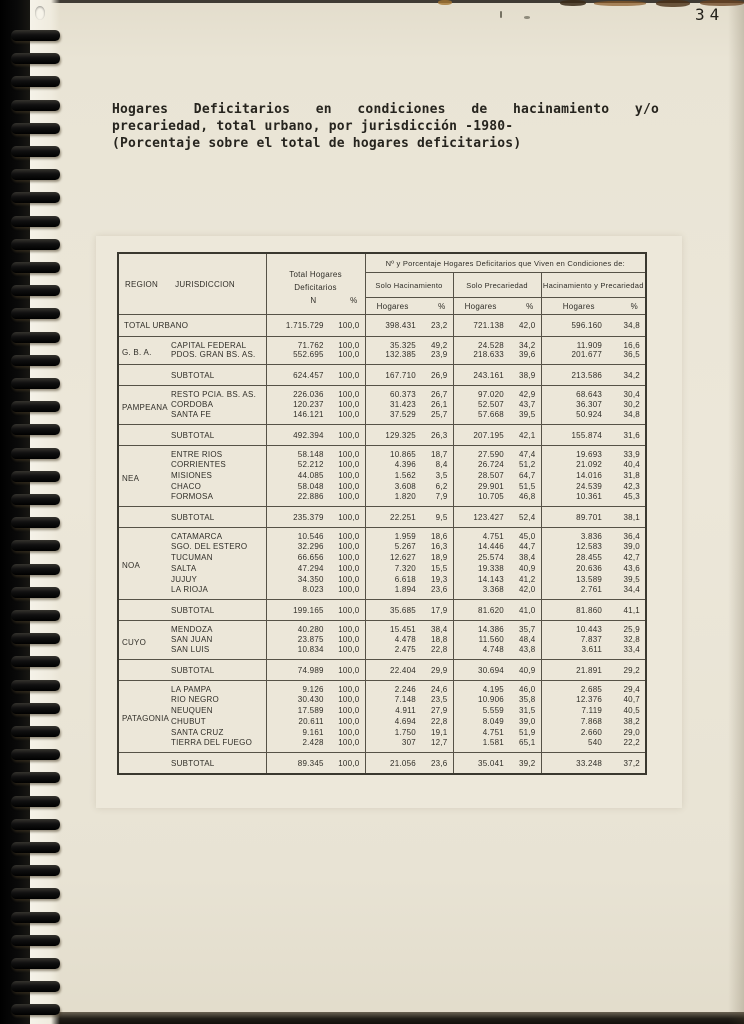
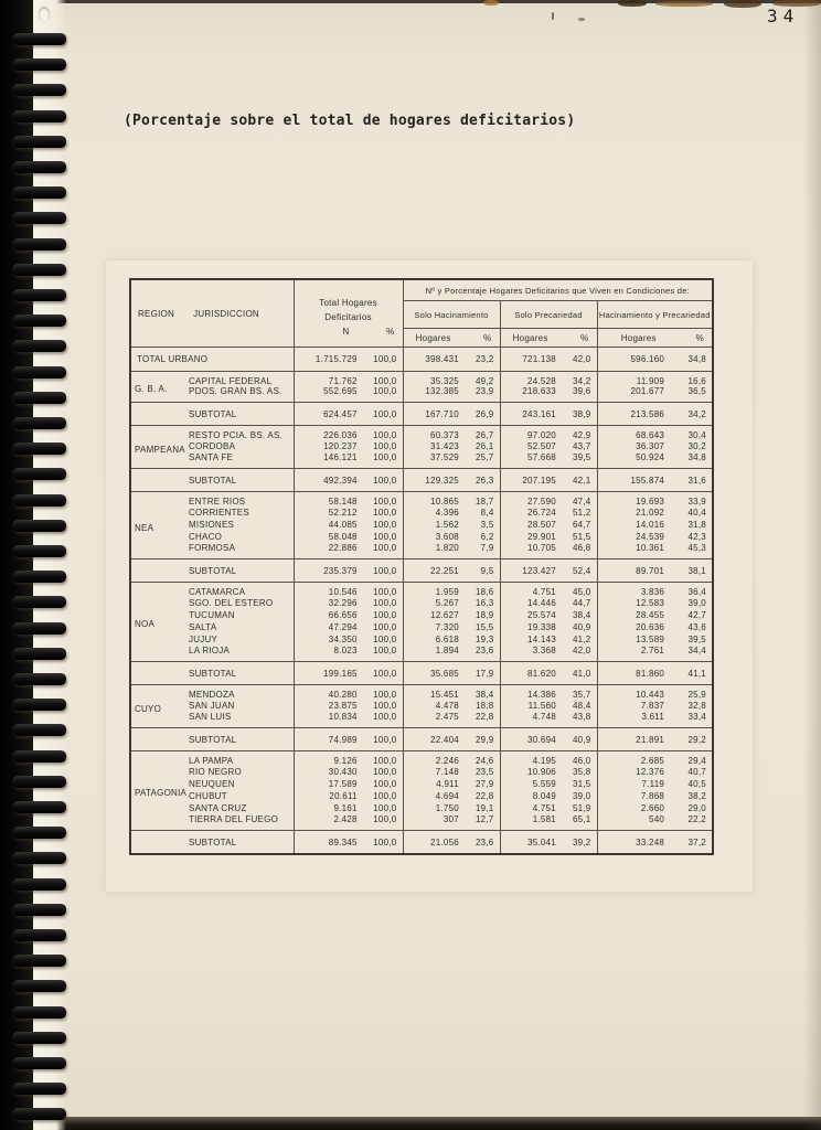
  34
- Hogares Deficitarios en condiciones de hacinamiento y/o
- precariedad, total urbano, por jurisdicción -1980-
  (Porcentaje sobre el total de hogares deficitarios)
  REGION JURISDICCION	Total Hogares Deficitarios N %	Nº y Porcentaje Hogares Deficitarios que Viven en Condiciones de:
  Solo Hacinamiento	Solo Precariedad	Hacinamiento y Precariedad
  Hogares %	Hogares %	Hogares %
  TOTAL URBANO	1.715.729 100,0	398.431 23,2	721.138 42,0	596.160 34,8
  G. B. A.	CAPITAL FEDERAL	71.762 100,0	35.325 49,2	24.528 34,2	11.909 16,6
  PDOS. GRAN BS. AS.	552.695 100,0	132.385 23,9	218.633 39,6	201.677 36,5
  	SUBTOTAL	624.457 100,0	167.710 26,9	243.161 38,9	213.586 34,2
  PAMPEANA	RESTO PCIA. BS. AS.	226.036 100,0	60.373 26,7	97.020 42,9	68.643 30,4
  CORDOBA	120.237 100,0	31.423 26,1	52.507 43,7	36.307 30,2
  SANTA FE	146.121 100,0	37.529 25,7	57.668 39,5	50.924 34,8
  	SUBTOTAL	492.394 100,0	129.325 26,3	207.195 42,1	155.874 31,6
  NEA	ENTRE RIOS	58.148 100,0	10.865 18,7	27.590 47,4	19.693 33,9
  CORRIENTES	52.212 100,0	4.396 8,4	26.724 51,2	21.092 40,4
  MISIONES	44.085 100,0	1.562 3,5	28.507 64,7	14.016 31,8
  CHACO	58.048 100,0	3.608 6,2	29.901 51,5	24.539 42,3
  FORMOSA	22.886 100,0	1.820 7,9	10.705 46,8	10.361 45,3
  	SUBTOTAL	235.379 100,0	22.251 9,5	123.427 52,4	89.701 38,1
  NOA	CATAMARCA	10.546 100,0	1.959 18,6	4.751 45,0	3.836 36,4
  SGO. DEL ESTERO	32.296 100,0	5.267 16,3	14.446 44,7	12.583 39,0
  TUCUMAN	66.656 100,0	12.627 18,9	25.574 38,4	28.455 42,7
  SALTA	47.294 100,0	7.320 15,5	19.338 40,9	20.636 43,6
  JUJUY	34.350 100,0	6.618 19,3	14.143 41,2	13.589 39,5
  LA RIOJA	8.023 100,0	1.894 23,6	3.368 42,0	2.761 34,4
  	SUBTOTAL	199.165 100,0	35.685 17,9	81.620 41,0	81.860 41,1
  CUYO	MENDOZA	40.280 100,0	15.451 38,4	14.386 35,7	10.443 25,9
  SAN JUAN	23.875 100,0	4.478 18,8	11.560 48,4	7.837 32,8
  SAN LUIS	10.834 100,0	2.475 22,8	4.748 43,8	3.611 33,4
  	SUBTOTAL	74.989 100,0	22.404 29,9	30.694 40,9	21.891 29,2
  PATAGONIA	LA PAMPA	9.126 100,0	2.246 24,6	4.195 46,0	2.685 29,4
  RIO NEGRO	30.430 100,0	7.148 23,5	10.906 35,8	12.376 40,7
  NEUQUEN	17.589 100,0	4.911 27,9	5.559 31,5	7.119 40,5
  CHUBUT	20.611 100,0	4.694 22,8	8.049 39,0	7.868 38,2
  SANTA CRUZ	9.161 100,0	1.750 19,1	4.751 51,9	2.660 29,0
  TIERRA DEL FUEGO	2.428 100,0	307 12,7	1.581 65,1	540 22,2
  	SUBTOTAL	89.345 100,0	21.056 23,6	35.041 39,2	33.248 37,2
